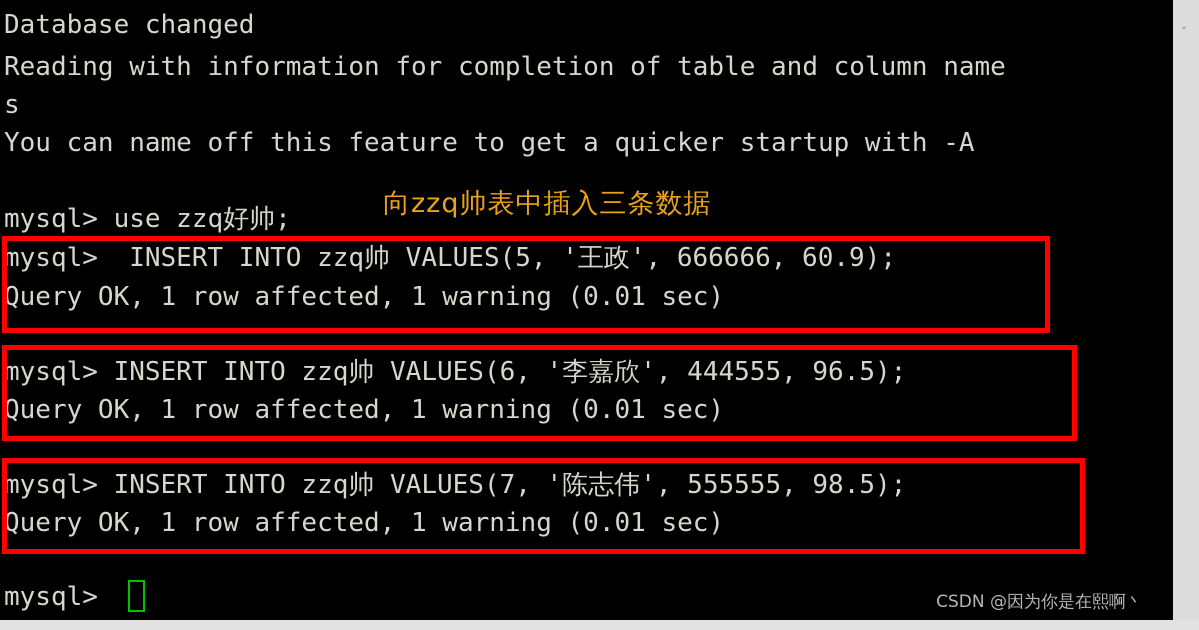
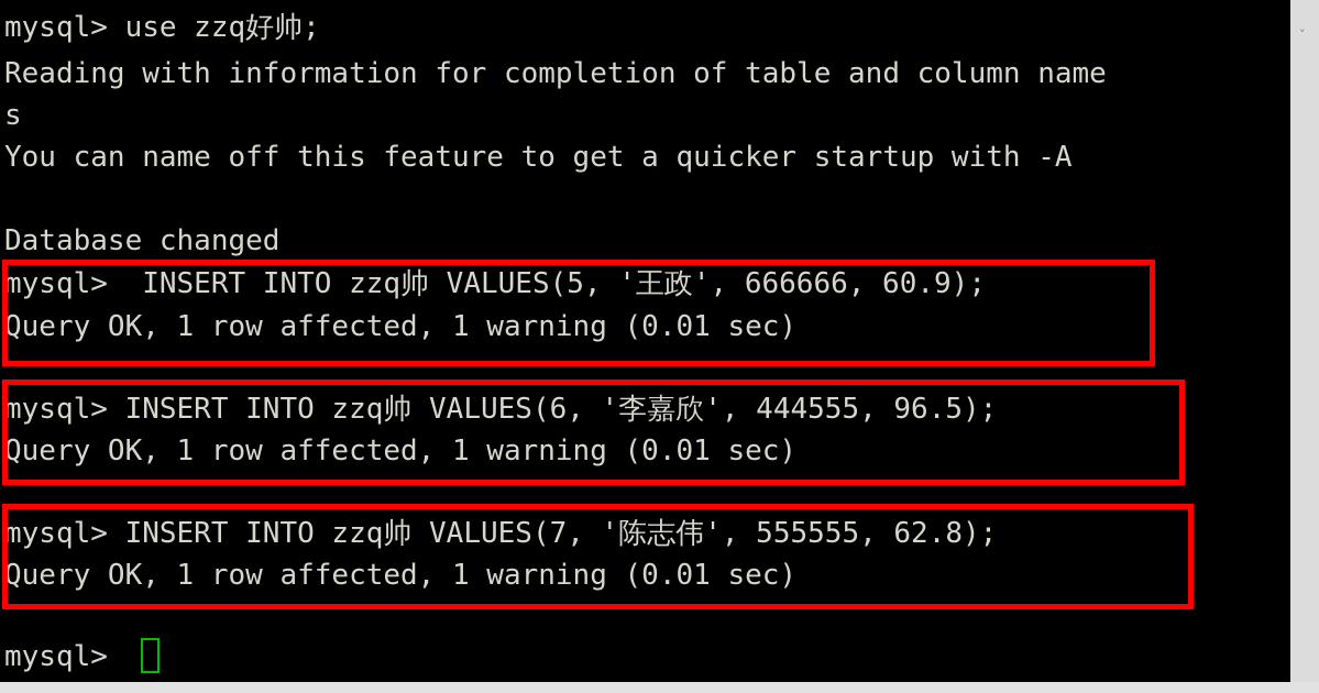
- Database changed
+ mysql> use zzq好帅;
  Reading with information for completion of table and column name
  s
  You can name off this feature to get a quicker startup with -A
- mysql> use zzq好帅;
+ Database changed
  mysql> INSERT INTO zzq帅 VALUES(5, '王政', 666666, 60.9);
  Query OK, 1 row affected, 1 warning (0.01 sec)
  mysql> INSERT INTO zzq帅 VALUES(6, '李嘉欣', 444555, 96.5);
  Query OK, 1 row affected, 1 warning (0.01 sec)
- mysql> INSERT INTO zzq帅 VALUES(7, '陈志伟', 555555, 98.5);
+ mysql> INSERT INTO zzq帅 VALUES(7, '陈志伟', 555555, 62.8);
  Query OK, 1 row affected, 1 warning (0.01 sec)
  mysql>
- 向zzq帅表中插入三条数据
- CSDN @因为你是在熙啊丶
  ˅
